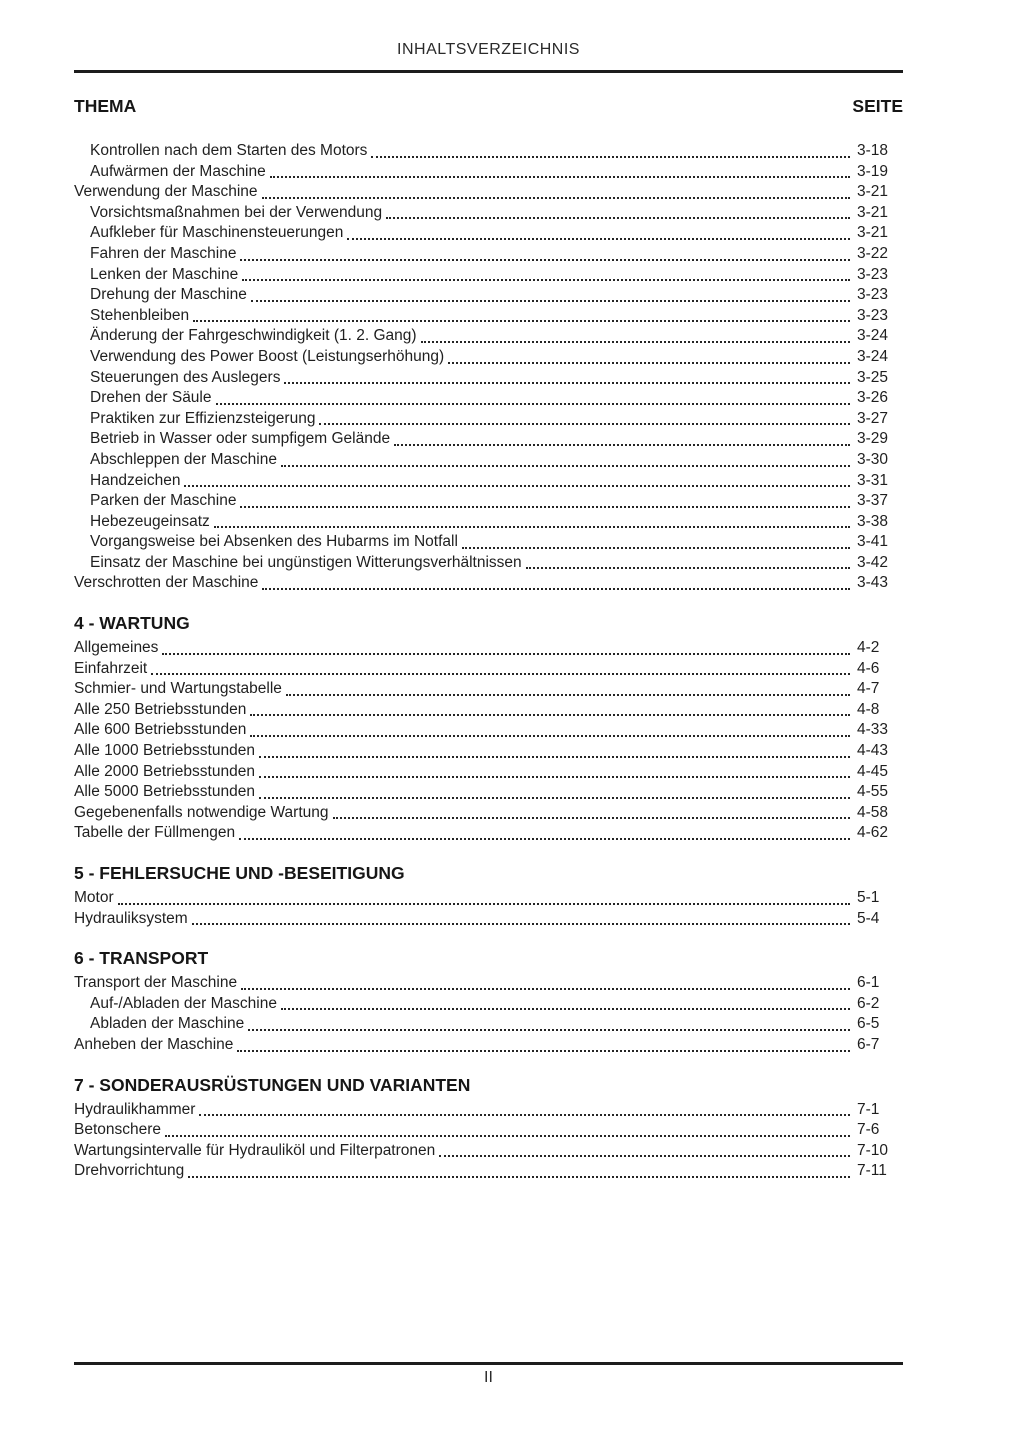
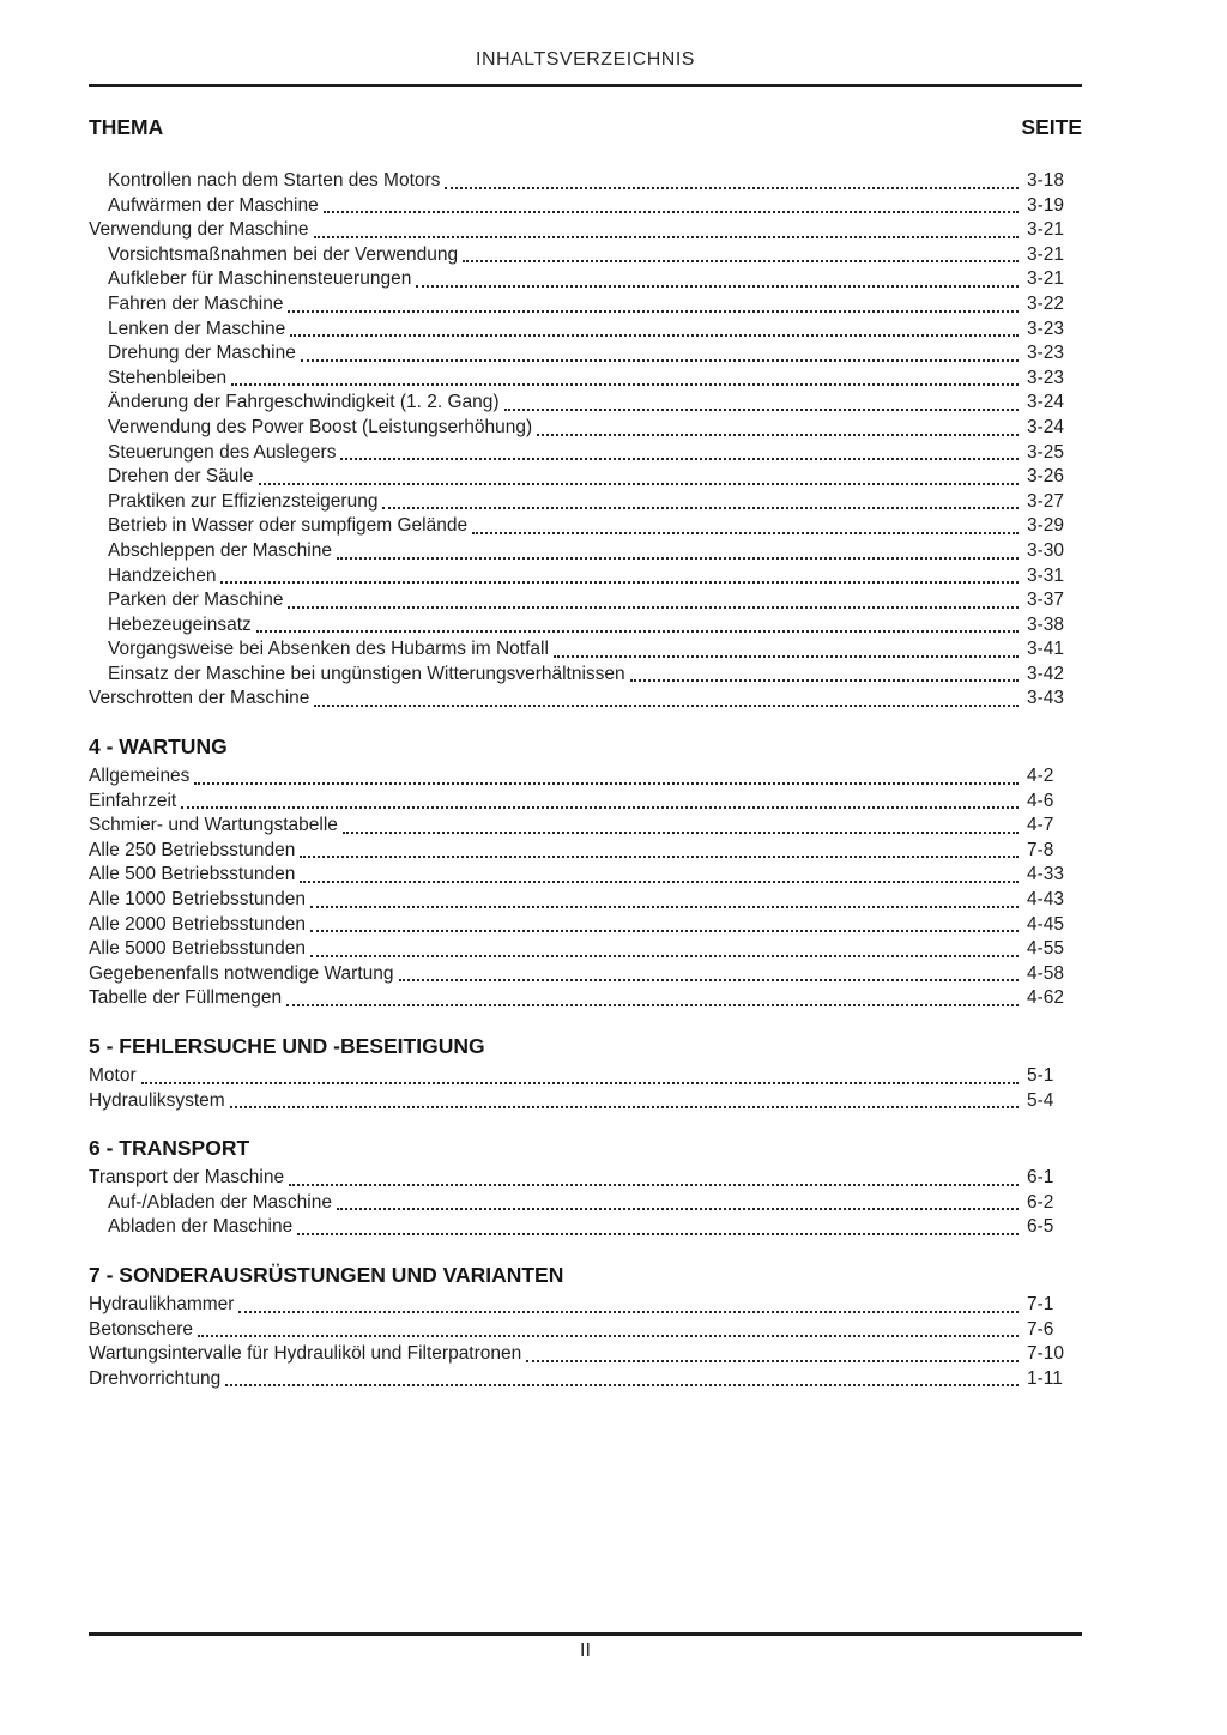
  INHALTSVERZEICHNIS
  THEMA
  SEITE
  Kontrollen nach dem Starten des Motors
  3-18
  Aufwärmen der Maschine
  3-19
  Verwendung der Maschine
  3-21
  Vorsichtsmaßnahmen bei der Verwendung
  3-21
  Aufkleber für Maschinensteuerungen
  3-21
  Fahren der Maschine
  3-22
  Lenken der Maschine
  3-23
  Drehung der Maschine
  3-23
  Stehenbleiben
  3-23
  Änderung der Fahrgeschwindigkeit (1. 2. Gang)
  3-24
  Verwendung des Power Boost (Leistungserhöhung)
  3-24
  Steuerungen des Auslegers
  3-25
  Drehen der Säule
  3-26
  Praktiken zur Effizienzsteigerung
  3-27
  Betrieb in Wasser oder sumpfigem Gelände
  3-29
  Abschleppen der Maschine
  3-30
  Handzeichen
  3-31
  Parken der Maschine
  3-37
  Hebezeugeinsatz
  3-38
  Vorgangsweise bei Absenken des Hubarms im Notfall
  3-41
  Einsatz der Maschine bei ungünstigen Witterungsverhältnissen
  3-42
  Verschrotten der Maschine
  3-43
  4 - WARTUNG
  Allgemeines
  4-2
  Einfahrzeit
  4-6
  Schmier- und Wartungstabelle
  4-7
  Alle 250 Betriebsstunden
- 4-8
+ 7-8
- Alle 600 Betriebsstunden
+ Alle 500 Betriebsstunden
  4-33
  Alle 1000 Betriebsstunden
  4-43
  Alle 2000 Betriebsstunden
  4-45
  Alle 5000 Betriebsstunden
  4-55
  Gegebenenfalls notwendige Wartung
  4-58
  Tabelle der Füllmengen
  4-62
  5 - FEHLERSUCHE UND -BESEITIGUNG
  Motor
  5-1
  Hydrauliksystem
  5-4
  6 - TRANSPORT
  Transport der Maschine
  6-1
  Auf-/Abladen der Maschine
  6-2
  Abladen der Maschine
  6-5
- Anheben der Maschine
- 6-7
  7 - SONDERAUSRÜSTUNGEN UND VARIANTEN
  Hydraulikhammer
  7-1
  Betonschere
  7-6
  Wartungsintervalle für Hydrauliköl und Filterpatronen
  7-10
  Drehvorrichtung
- 7-11
+ 1-11
  II
